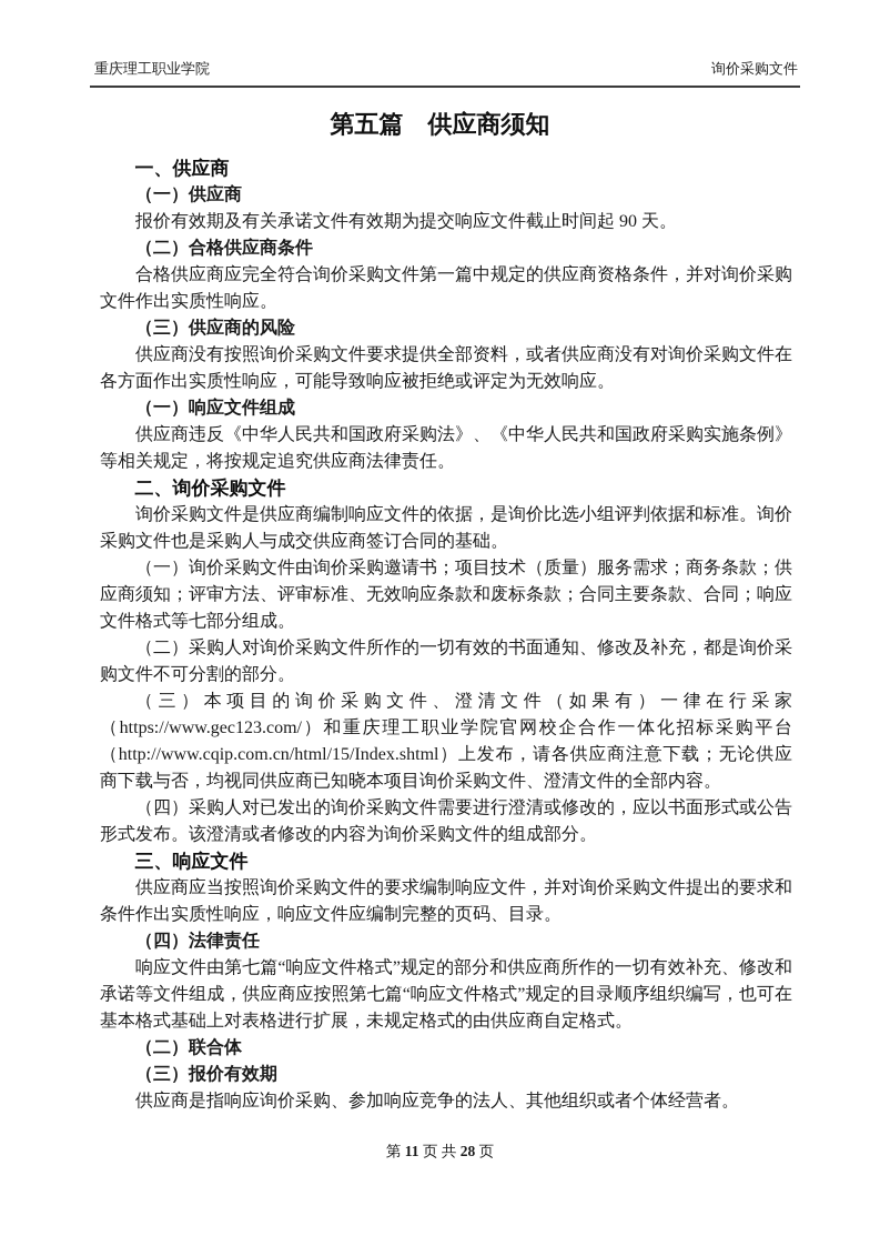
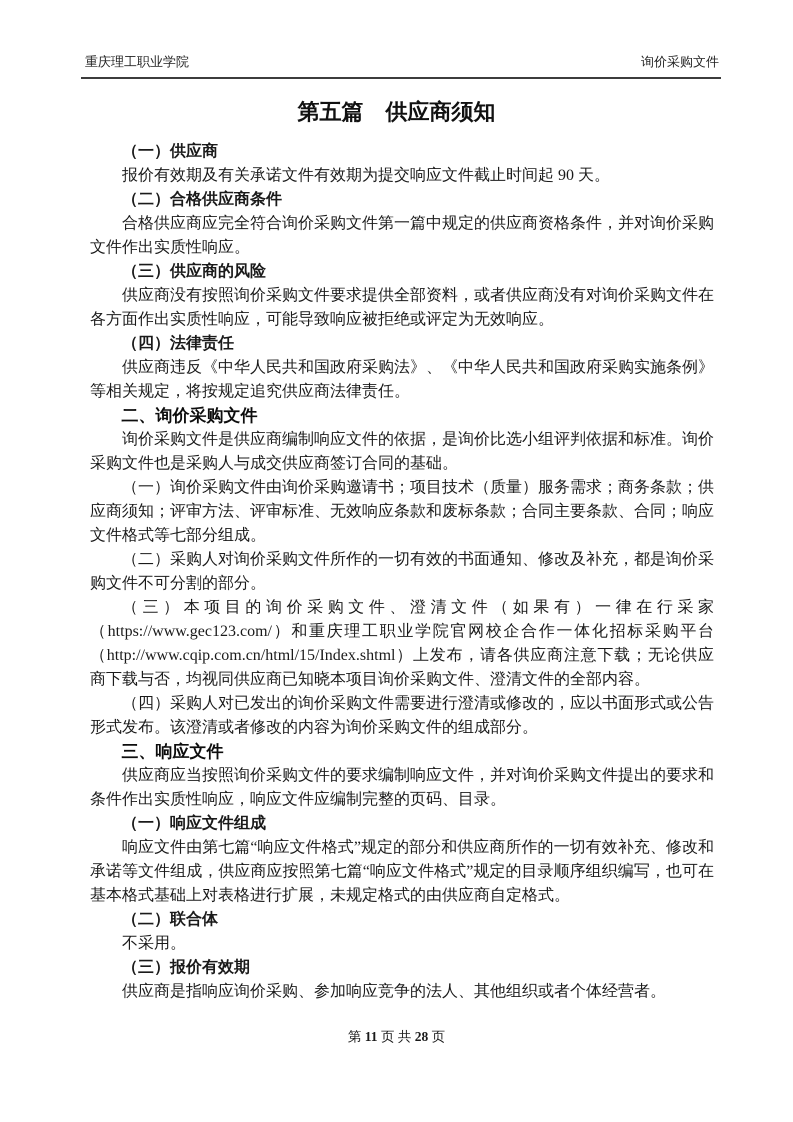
  重庆理工职业学院
  询价采购文件
  第五篇 供应商须知
- 一、供应商
  （一）供应商
  报价有效期及有关承诺文件有效期为提交响应文件截止时间起 90 天。
  （二）合格供应商条件
  合格供应商应完全符合询价采购文件第一篇中规定的供应商资格条件，并对询价采购文件作出实质性响应。
  （三）供应商的风险
  供应商没有按照询价采购文件要求提供全部资料，或者供应商没有对询价采购文件在各方面作出实质性响应，可能导致响应被拒绝或评定为无效响应。
- （一）响应文件组成
+ （四）法律责任
  供应商违反《中华人民共和国政府采购法》、《中华人民共和国政府采购实施条例》等相关规定，将按规定追究供应商法律责任。
  二、询价采购文件
  询价采购文件是供应商编制响应文件的依据，是询价比选小组评判依据和标准。询价采购文件也是采购人与成交供应商签订合同的基础。
  （一）询价采购文件由询价采购邀请书；项目技术（质量）服务需求；商务条款；供应商须知；评审方法、评审标准、无效响应条款和废标条款；合同主要条款、合同；响应文件格式等七部分组成。
  （二）采购人对询价采购文件所作的一切有效的书面通知、修改及补充，都是询价采购文件不可分割的部分。
  （三）本项目的询价采购文件、澄清文件（如果有）一律在行采家（https://www.gec123.com/）和重庆理工职业学院官网校企合作一体化招标采购平台（http://www.cqip.com.cn/html/15/Index.shtml）上发布，请各供应商注意下载；无论供应商下载与否，均视同供应商已知晓本项目询价采购文件、澄清文件的全部内容。
  （四）采购人对已发出的询价采购文件需要进行澄清或修改的，应以书面形式或公告形式发布。该澄清或者修改的内容为询价采购文件的组成部分。
  三、响应文件
  供应商应当按照询价采购文件的要求编制响应文件，并对询价采购文件提出的要求和条件作出实质性响应，响应文件应编制完整的页码、目录。
- （四）法律责任
+ （一）响应文件组成
  响应文件由第七篇“响应文件格式”规定的部分和供应商所作的一切有效补充、修改和承诺等文件组成，供应商应按照第七篇“响应文件格式”规定的目录顺序组织编写，也可在基本格式基础上对表格进行扩展，未规定格式的由供应商自定格式。
  （二）联合体
+ 不采用。
  （三）报价有效期
  供应商是指响应询价采购、参加响应竞争的法人、其他组织或者个体经营者。
  第 11 页 共 28 页
